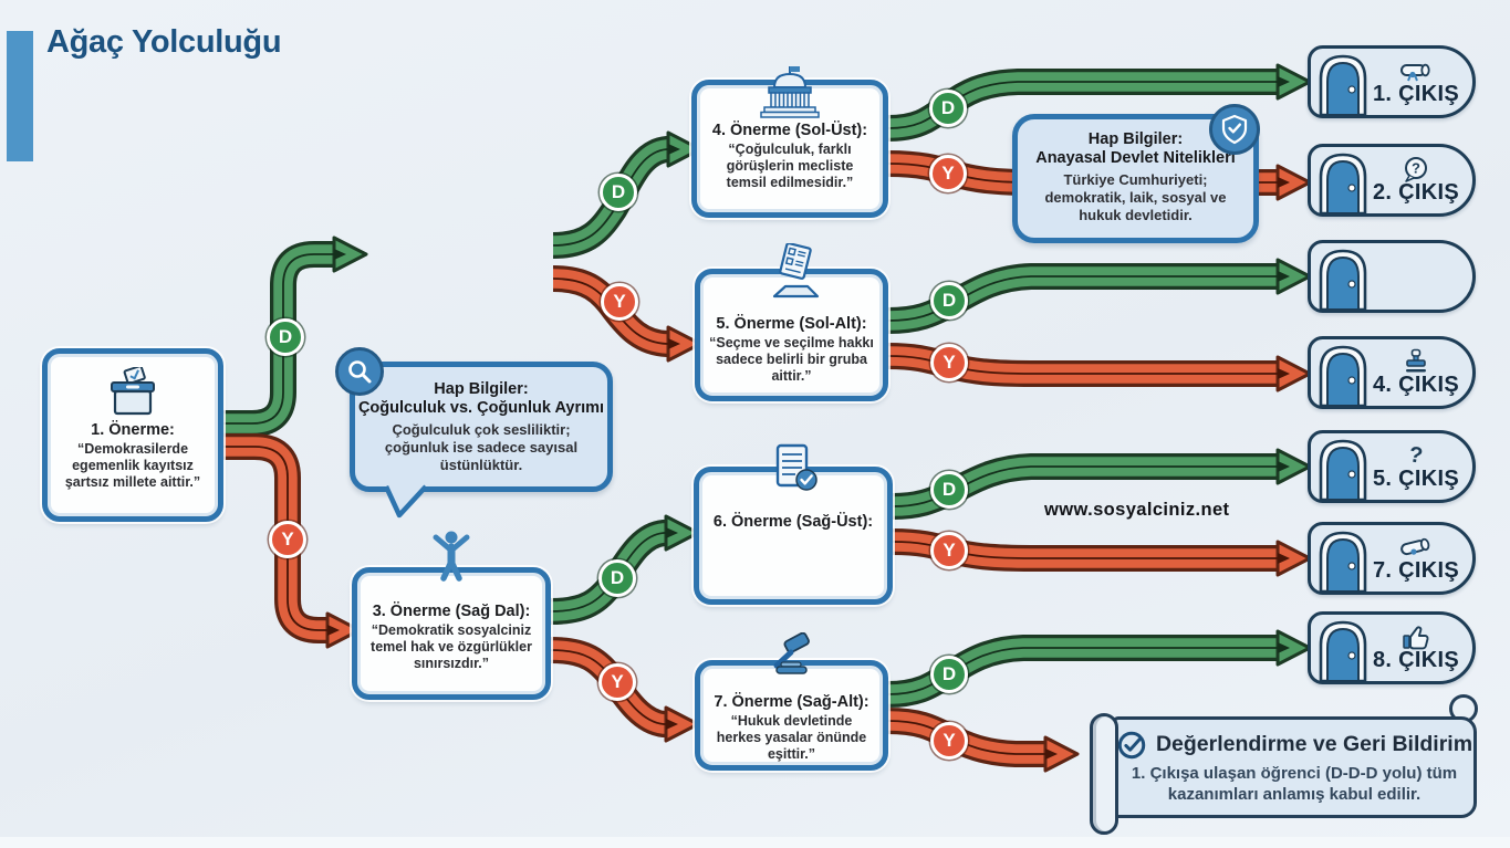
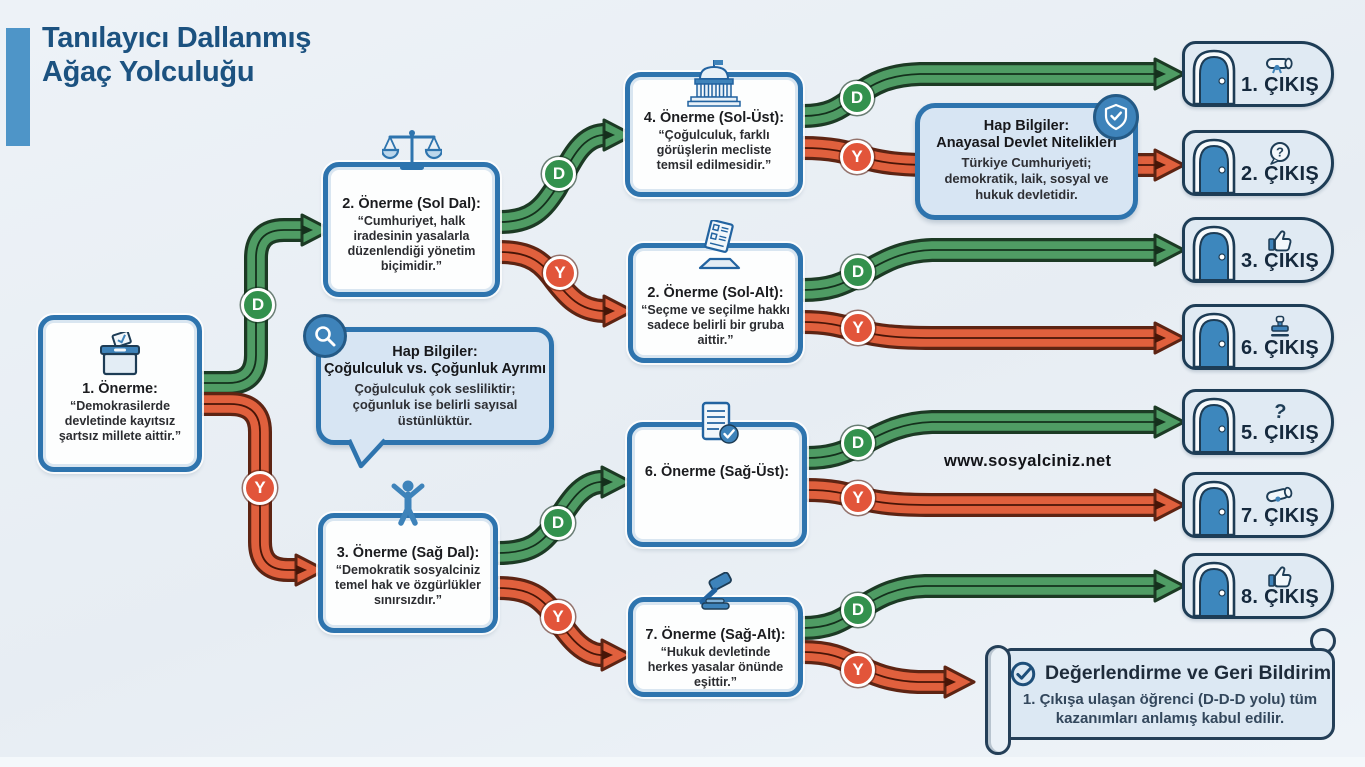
+ Tanılayıcı Dallanmış
  Ağaç Yolculuğu
  1. Önerme:
- “Demokrasilerde egemenlik kayıtsız şartsız millete aittir.”
+ “Demokrasilerde devletinde kayıtsız şartsız millete aittir.”
+ 2. Önerme (Sol Dal):
+ “Cumhuriyet, halk iradesinin yasalarla düzenlendiği yönetim biçimidir.”
  3. Önerme (Sağ Dal):
  “Demokratik sosyalciniz temel hak ve özgürlükler sınırsızdır.”
  4. Önerme (Sol-Üst):
  “Çoğulculuk, farklı görüşlerin mecliste temsil edilmesidir.”
- 5. Önerme (Sol-Alt):
+ 2. Önerme (Sol-Alt):
  “Seçme ve seçilme hakkı sadece belirli bir gruba aittir.”
  6. Önerme (Sağ-Üst):
  7. Önerme (Sağ-Alt):
  “Hukuk devletinde herkes yasalar önünde eşittir.”
  Hap Bilgiler:
  Çoğulculuk vs. Çoğunluk Ayrımı
- Çoğulculuk çok sesliliktir; çoğunluk ise sadece sayısal üstünlüktür.
+ Çoğulculuk çok sesliliktir; çoğunluk ise belirli sayısal üstünlüktür.
  Hap Bilgiler:
  Anayasal Devlet Nitelikleri
  Türkiye Cumhuriyeti; demokratik, laik, sosyal ve hukuk devletidir.
  www.sosyalciniz.net
  D
  Y
  D
  Y
  D
  Y
  D
  Y
  D
  Y
  D
  Y
  D
  Y
  1. ÇIKIŞ
  ?
  2. ÇIKIŞ
+ 3. ÇIKIŞ
- 4. ÇIKIŞ
+ 6. ÇIKIŞ
  5. ÇIKIŞ
  7. ÇIKIŞ
  8. ÇIKIŞ
  Değerlendirme ve Geri Bildirim
  1. Çıkışa ulaşan öğrenci (D-D-D yolu) tüm kazanımları anlamış kabul edilir.
